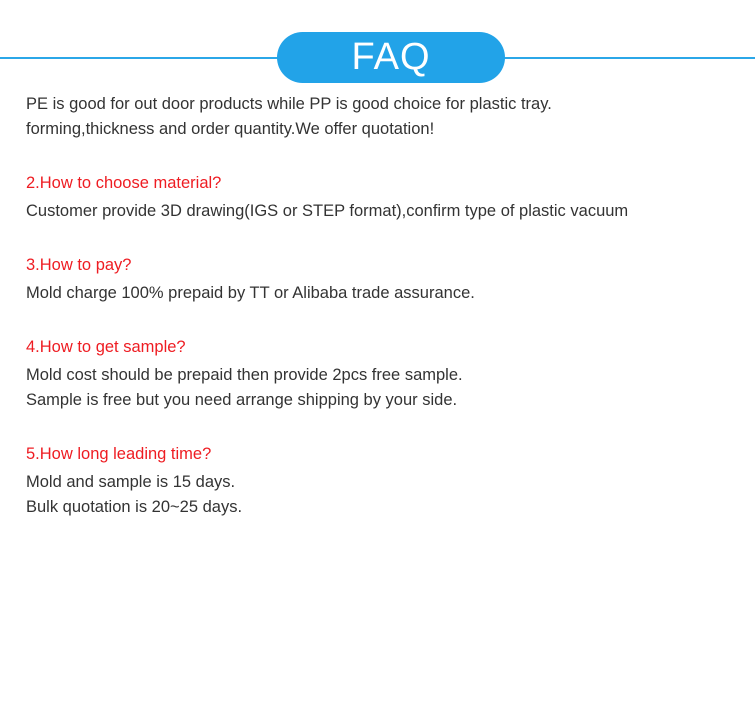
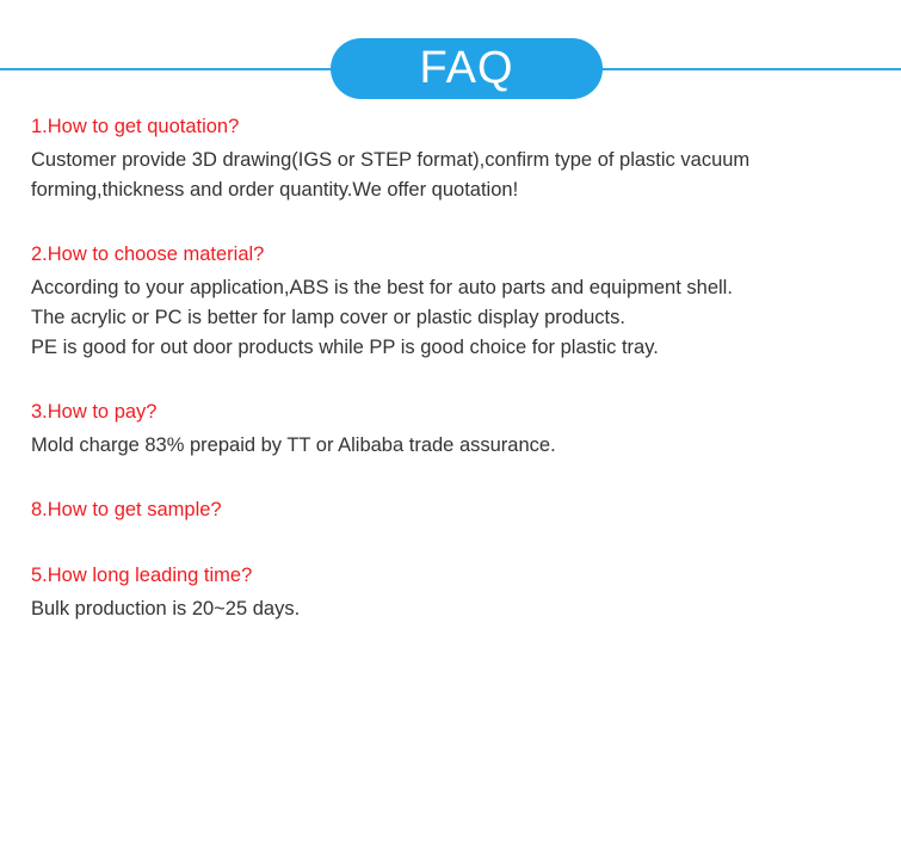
  FAQ
+ 1.How to get quotation?
- PE is good for out door products while PP is good choice for plastic tray.
+ Customer provide 3D drawing(IGS or STEP format),confirm type of plastic vacuum
  forming,thickness and order quantity.We offer quotation!
  2.How to choose material?
+ According to your application,ABS is the best for auto parts and equipment shell.
+ The acrylic or PC is better for lamp cover or plastic display products.
- Customer provide 3D drawing(IGS or STEP format),confirm type of plastic vacuum
+ PE is good for out door products while PP is good choice for plastic tray.
  3.How to pay?
- Mold charge 100% prepaid by TT or Alibaba trade assurance.
+ Mold charge 83% prepaid by TT or Alibaba trade assurance.
- 4.How to get sample?
+ 8.How to get sample?
- Mold cost should be prepaid then provide 2pcs free sample.
- Sample is free but you need arrange shipping by your side.
  5.How long leading time?
- Mold and sample is 15 days.
- Bulk quotation is 20~25 days.
+ Bulk production is 20~25 days.
